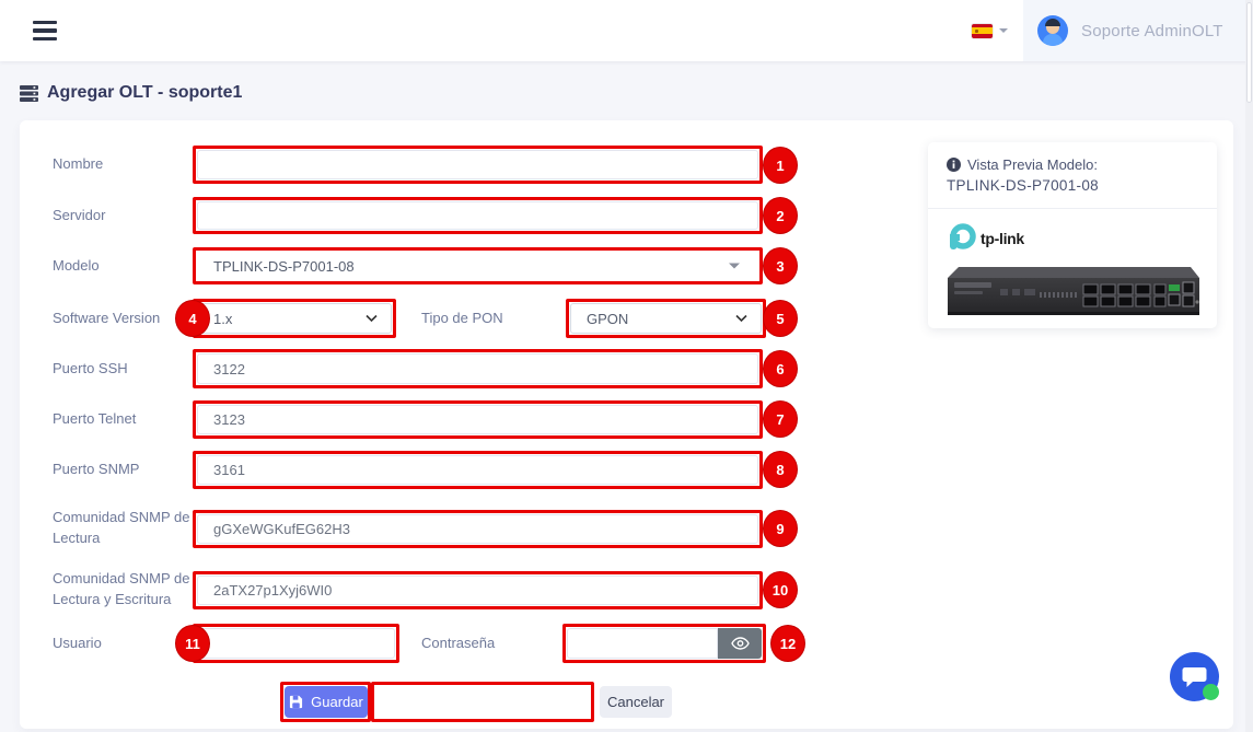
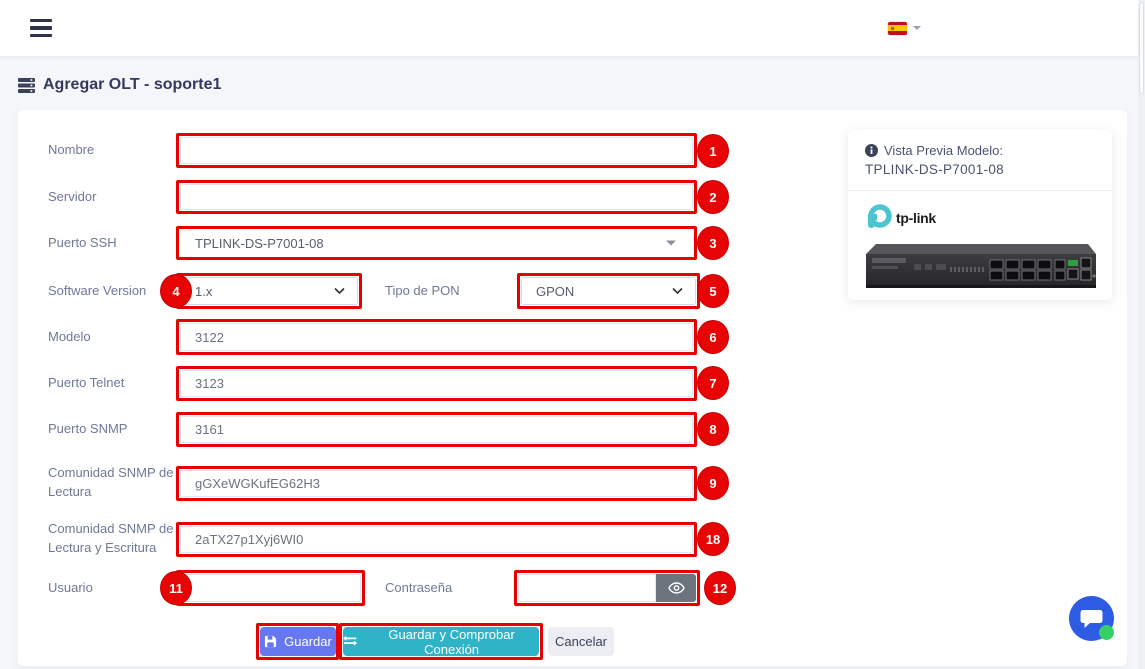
- Soporte AdminOLT
  Agregar OLT - soporte1
  Nombre
  Servidor
- Modelo
+ Puerto SSH
  Software Version
  Tipo de PON
- Puerto SSH
+ Modelo
  Puerto Telnet
  Puerto SNMP
  Comunidad SNMP de Lectura
  Comunidad SNMP de Lectura y Escritura
  Usuario
  Contraseña
  TPLINK-DS-P7001-08
  1.x
  GPON
  3122
  3123
  3161
  gGXeWGKufEG62H3
  2aTX27p1Xyj6WI0
  Guardar
+ Guardar y Comprobar Conexión
  Cancelar
  1
  2
  3
  4
  5
  6
  7
  8
  9
- 10
+ 18
  11
  12
  Vista Previa Modelo:
  TPLINK-DS-P7001-08
  tp-link
